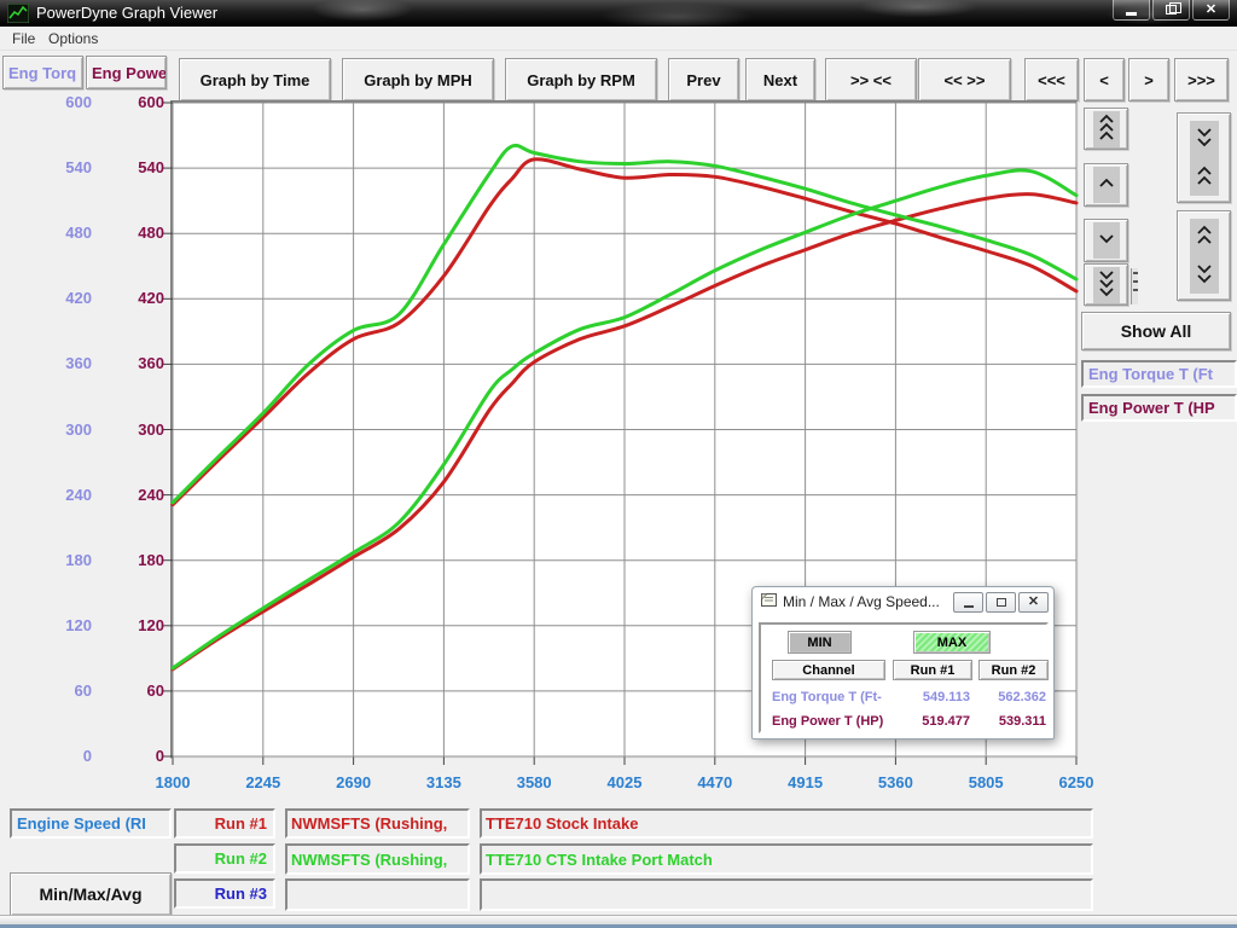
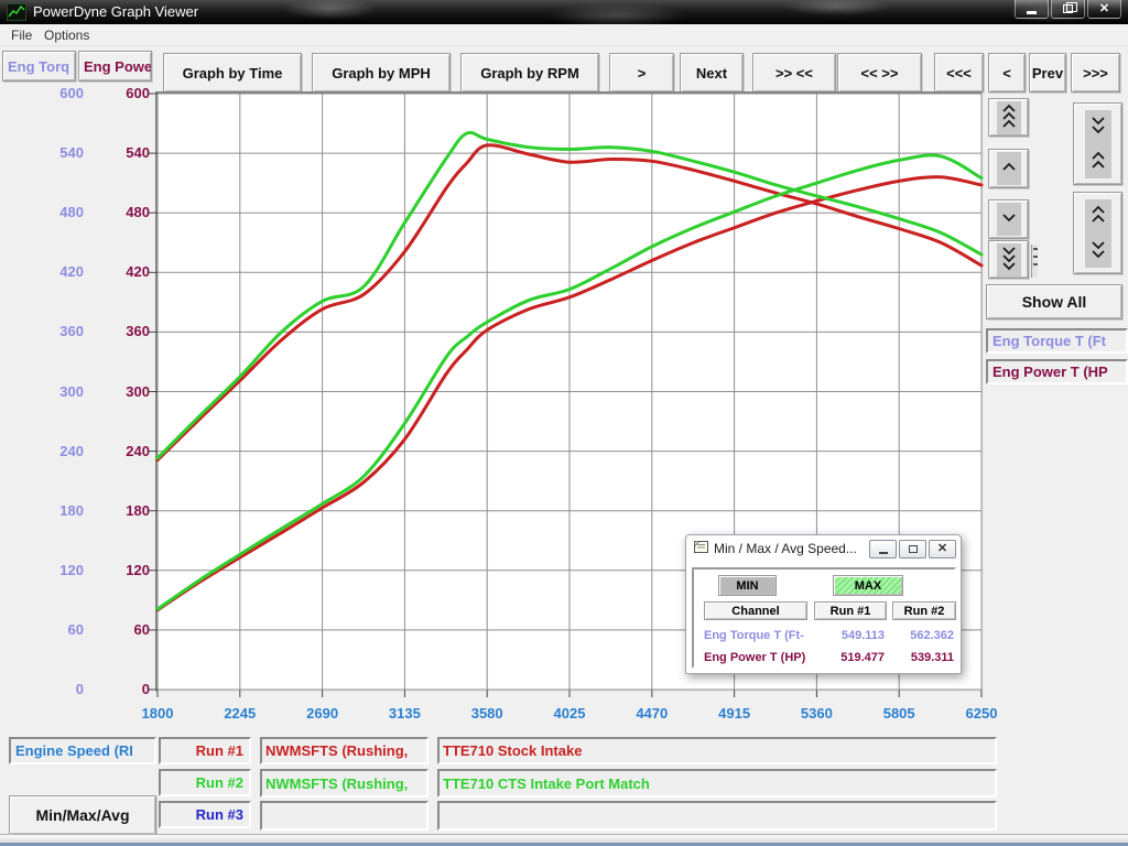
  PowerDyne Graph Viewer
  ✕
  File
  Options
  Eng Torq
  Eng Powe
  Graph by Time
  Graph by MPH
  Graph by RPM
- Prev
+ >
  Next
  >> <<
  << >>
  <<<
  <
- >
+ Prev
  >>>
  0
  60
  120
  180
  240
  300
  360
  420
  480
  540
  600
  0
  60
  120
  180
  240
  300
  360
  420
  480
  540
  600
  1800
  2245
  2690
  3135
  3580
  4025
  4470
  4915
  5360
  5805
  6250
  Show All
  Eng Torque T (Ft
  Eng Power T (HP
  Min / Max / Avg Speed...
  ✕
  MIN
  MAX
  Channel
  Run #1
  Run #2
  Eng Torque T (Ft-
  549.113
  562.362
  Eng Power T (HP)
  519.477
  539.311
  Engine Speed (RI
  Min/Max/Avg
  Run #1
  NWMSFTS (Rushing,
  TTE710 Stock Intake
  Run #2
  NWMSFTS (Rushing,
  TTE710 CTS Intake Port Match
  Run #3
